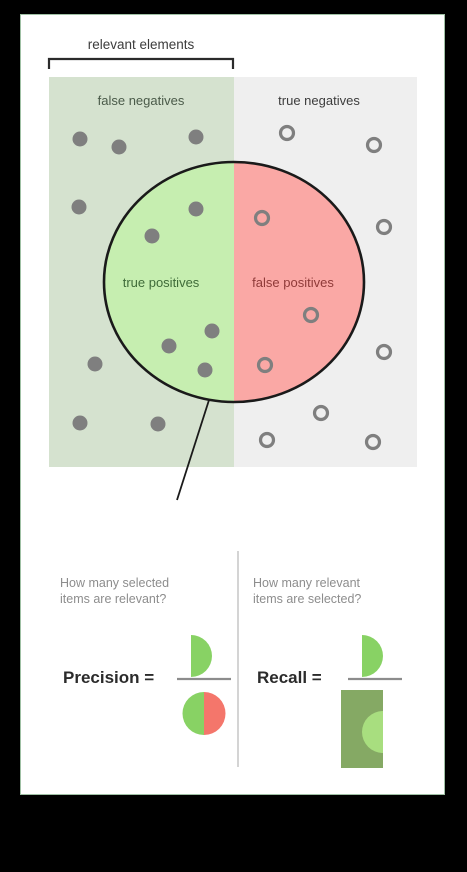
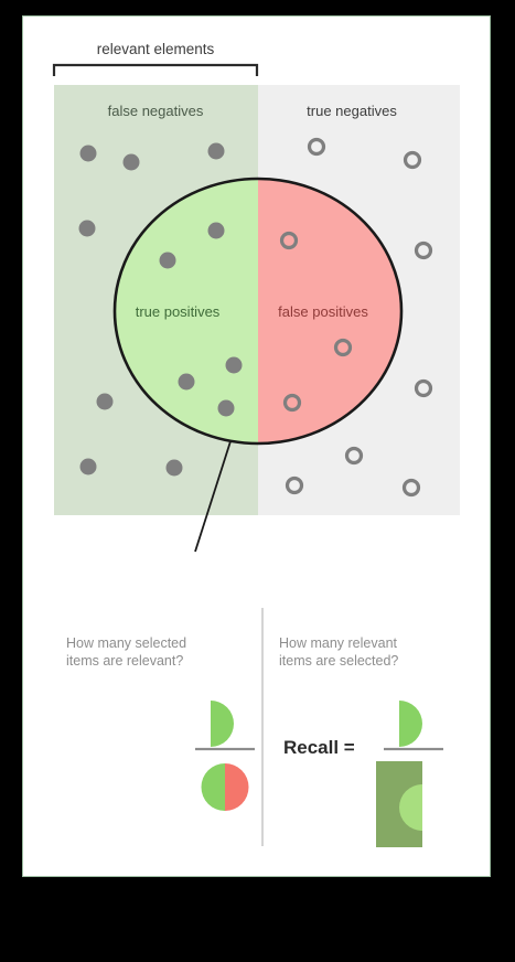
  relevant elements
  false negatives
  true negatives
  true positives
  false positives
  How many selected
  items are relevant?
- Precision =
  How many relevant
  items are selected?
  Recall =
